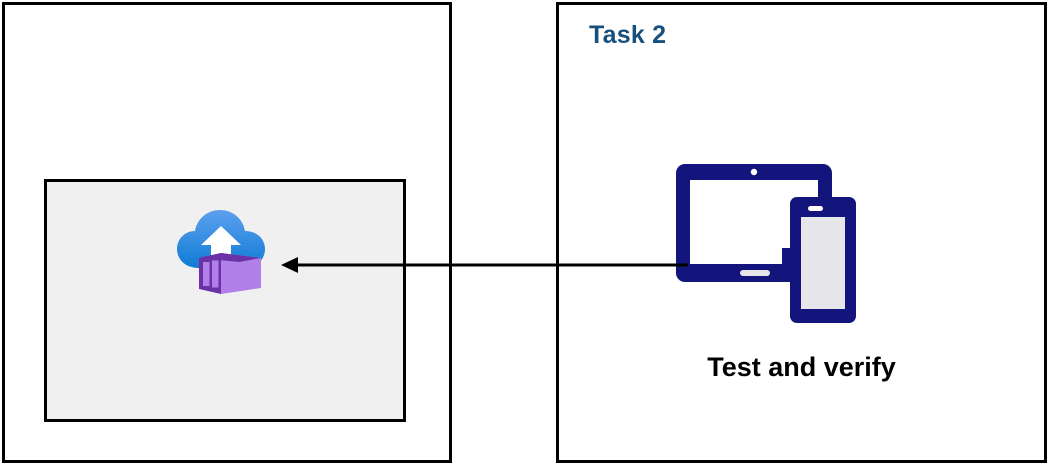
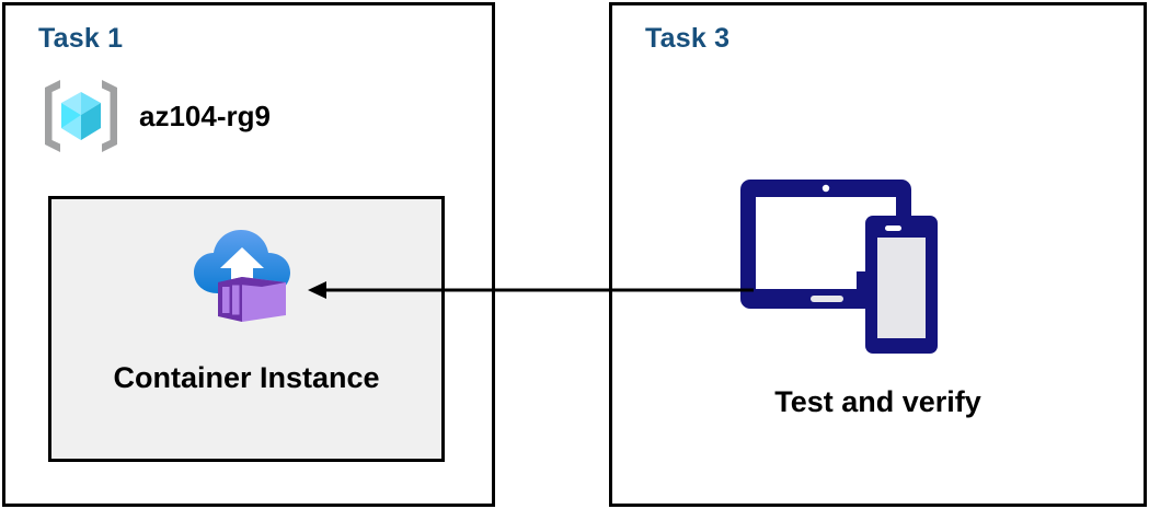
+ Task 1
+ az104-rg9
+ Container Instance
- Task 2
+ Task 3
  Test and verify
